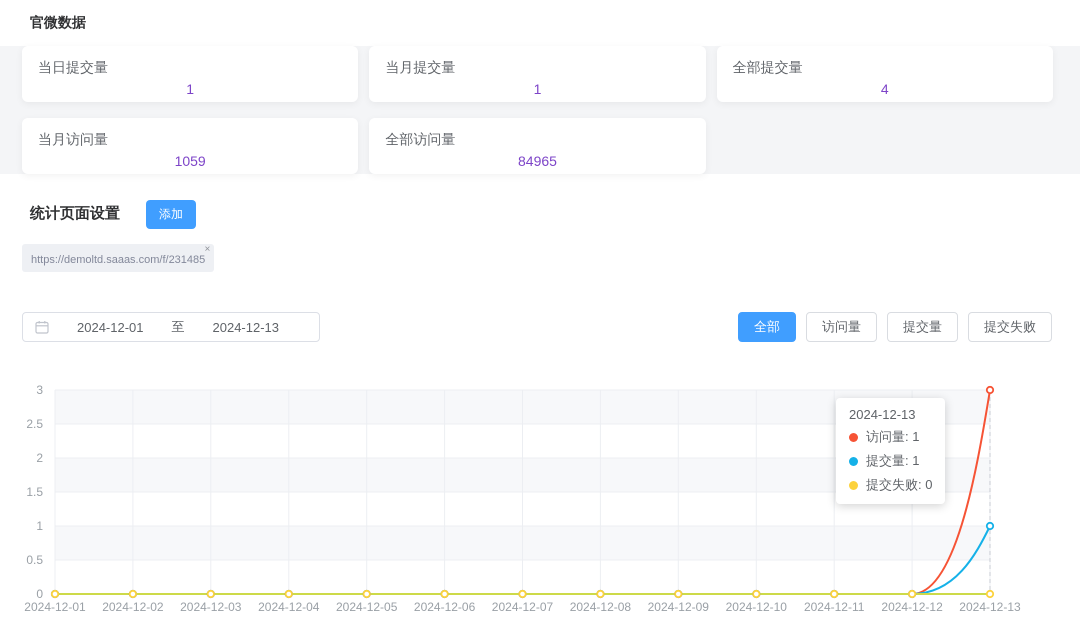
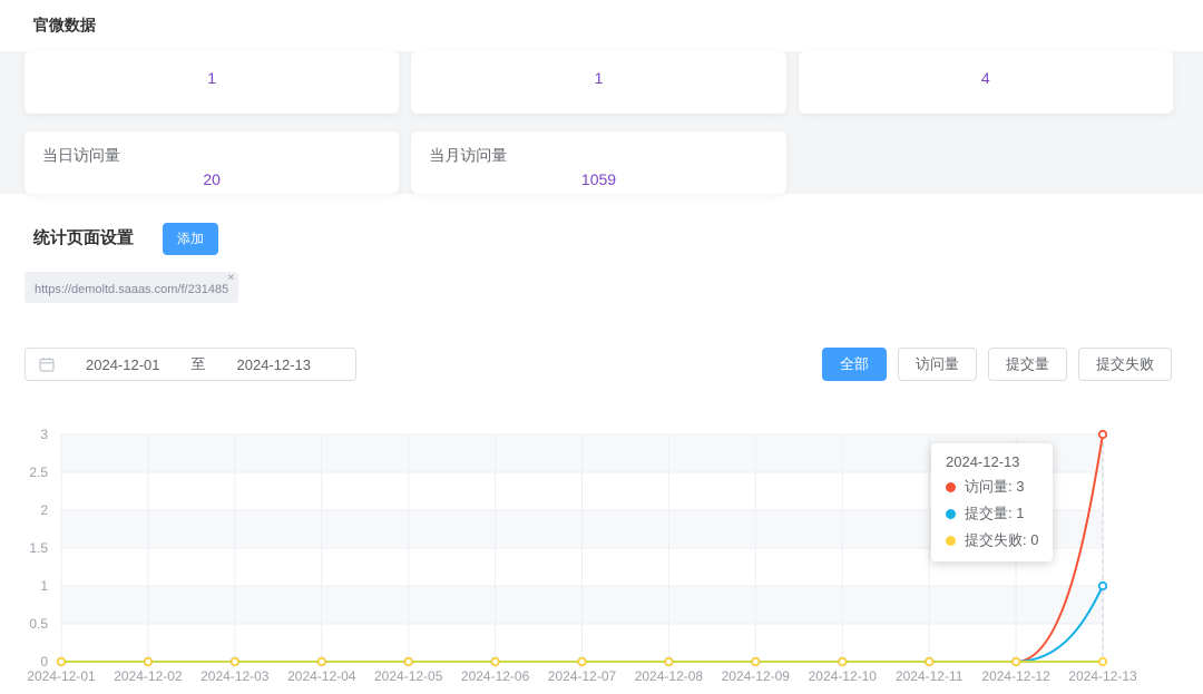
  官微数据
- 当日提交量
  1
- 当月提交量
  1
- 全部提交量
  4
+ 当日访问量
+ 20
  当月访问量
  1059
- 全部访问量
- 84965
  统计页面设置
  添加
  https://demoltd.saaas.com/f/231485
  ×
  2024-12-01
  至
  2024-12-13
  全部
  访问量
  提交量
  提交失败
  0
  0.5
  1
  1.5
  2
  2.5
  3
  2024-12-01
  2024-12-02
  2024-12-03
  2024-12-04
  2024-12-05
  2024-12-06
  2024-12-07
  2024-12-08
  2024-12-09
  2024-12-10
  2024-12-11
  2024-12-12
  2024-12-13
  2024-12-13
- 访问量: 1
+ 访问量: 3
  提交量: 1
  提交失败: 0
